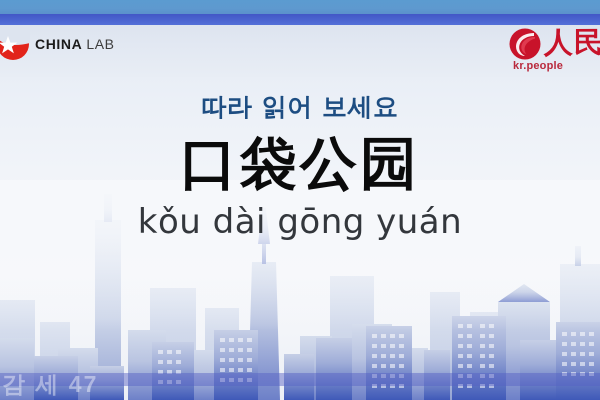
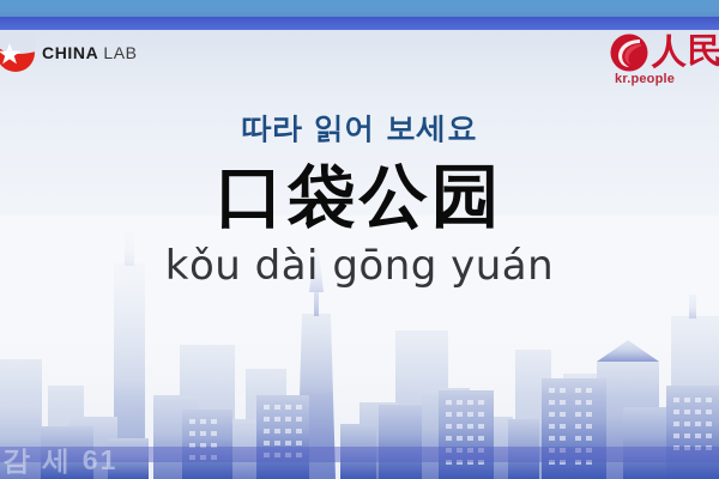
- 감 세 47
+ 감 세 61
  CHINA LAB
  人民
  kr.people
  따라 읽어 보세요
  口袋公园
  kǒu dài gōng yuán
